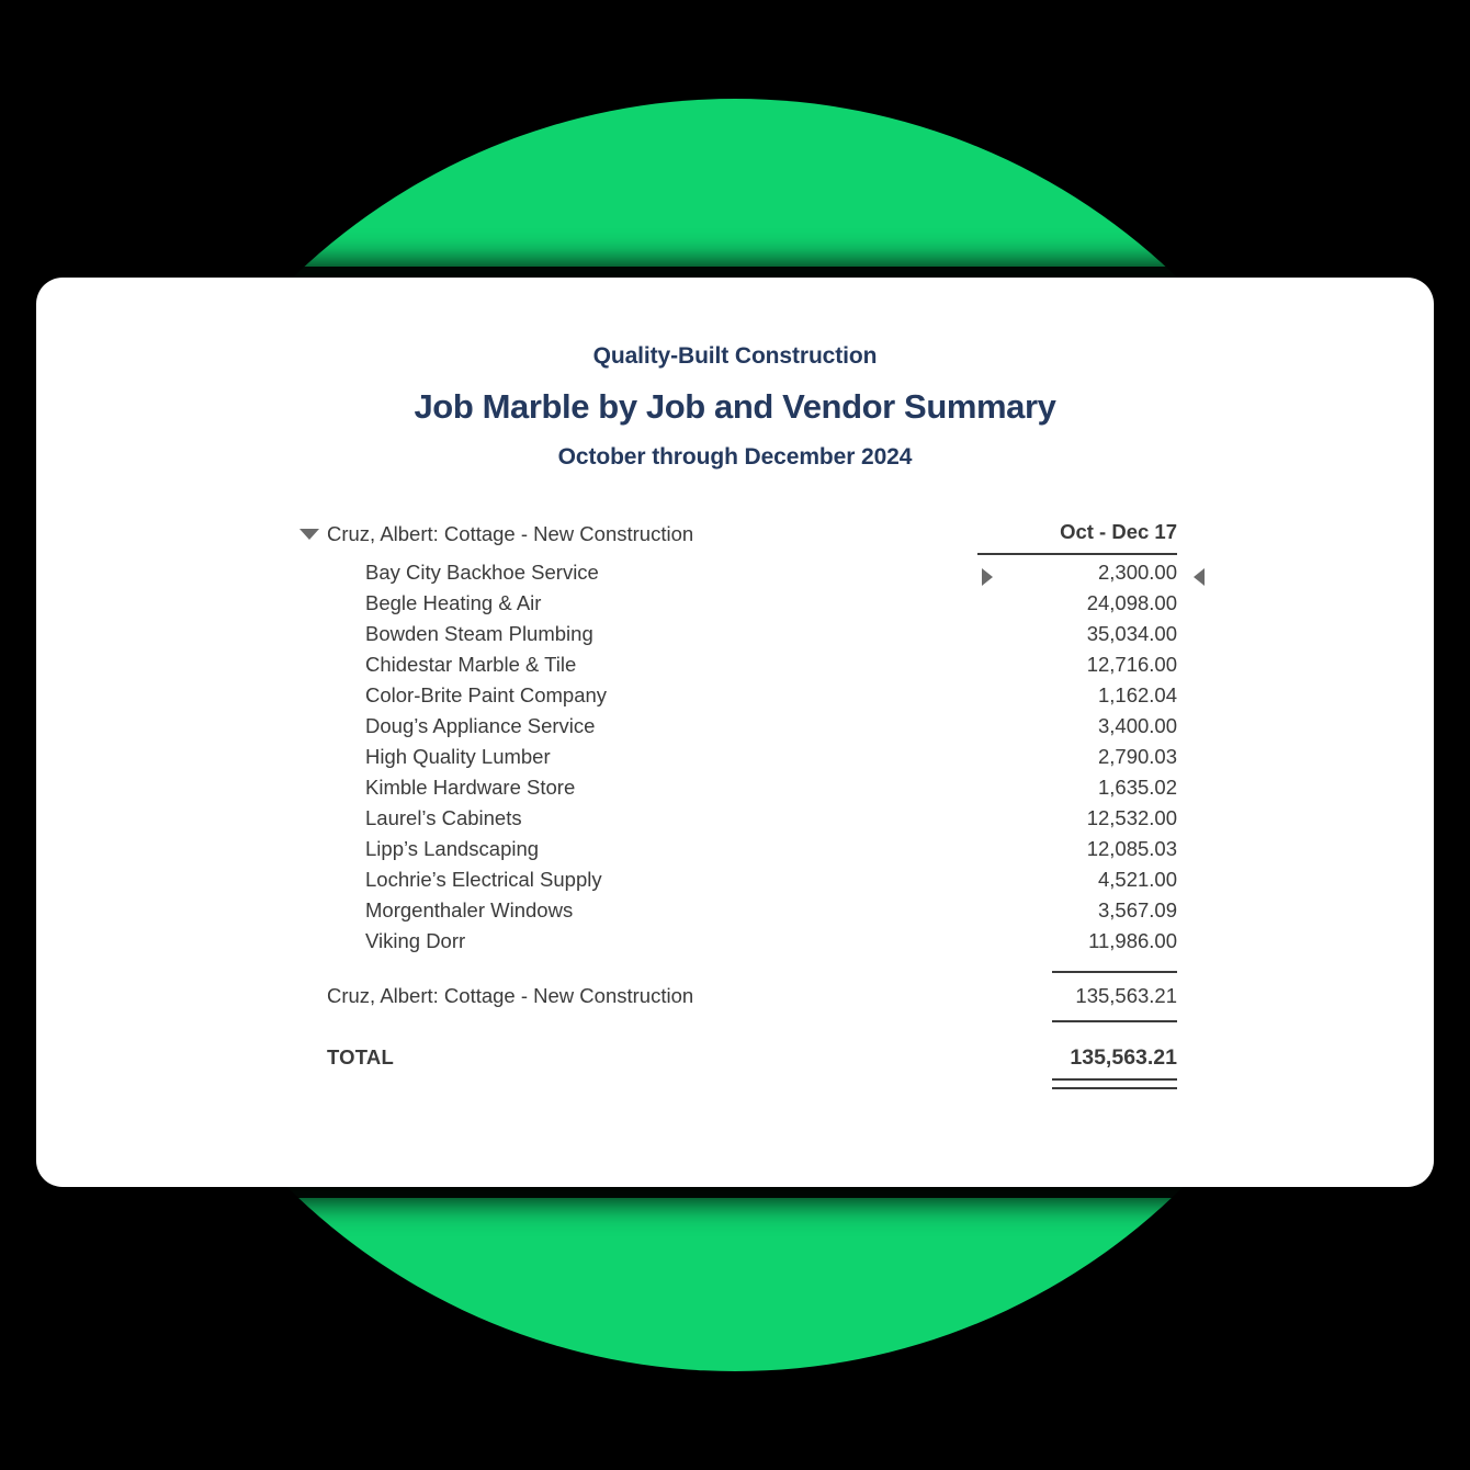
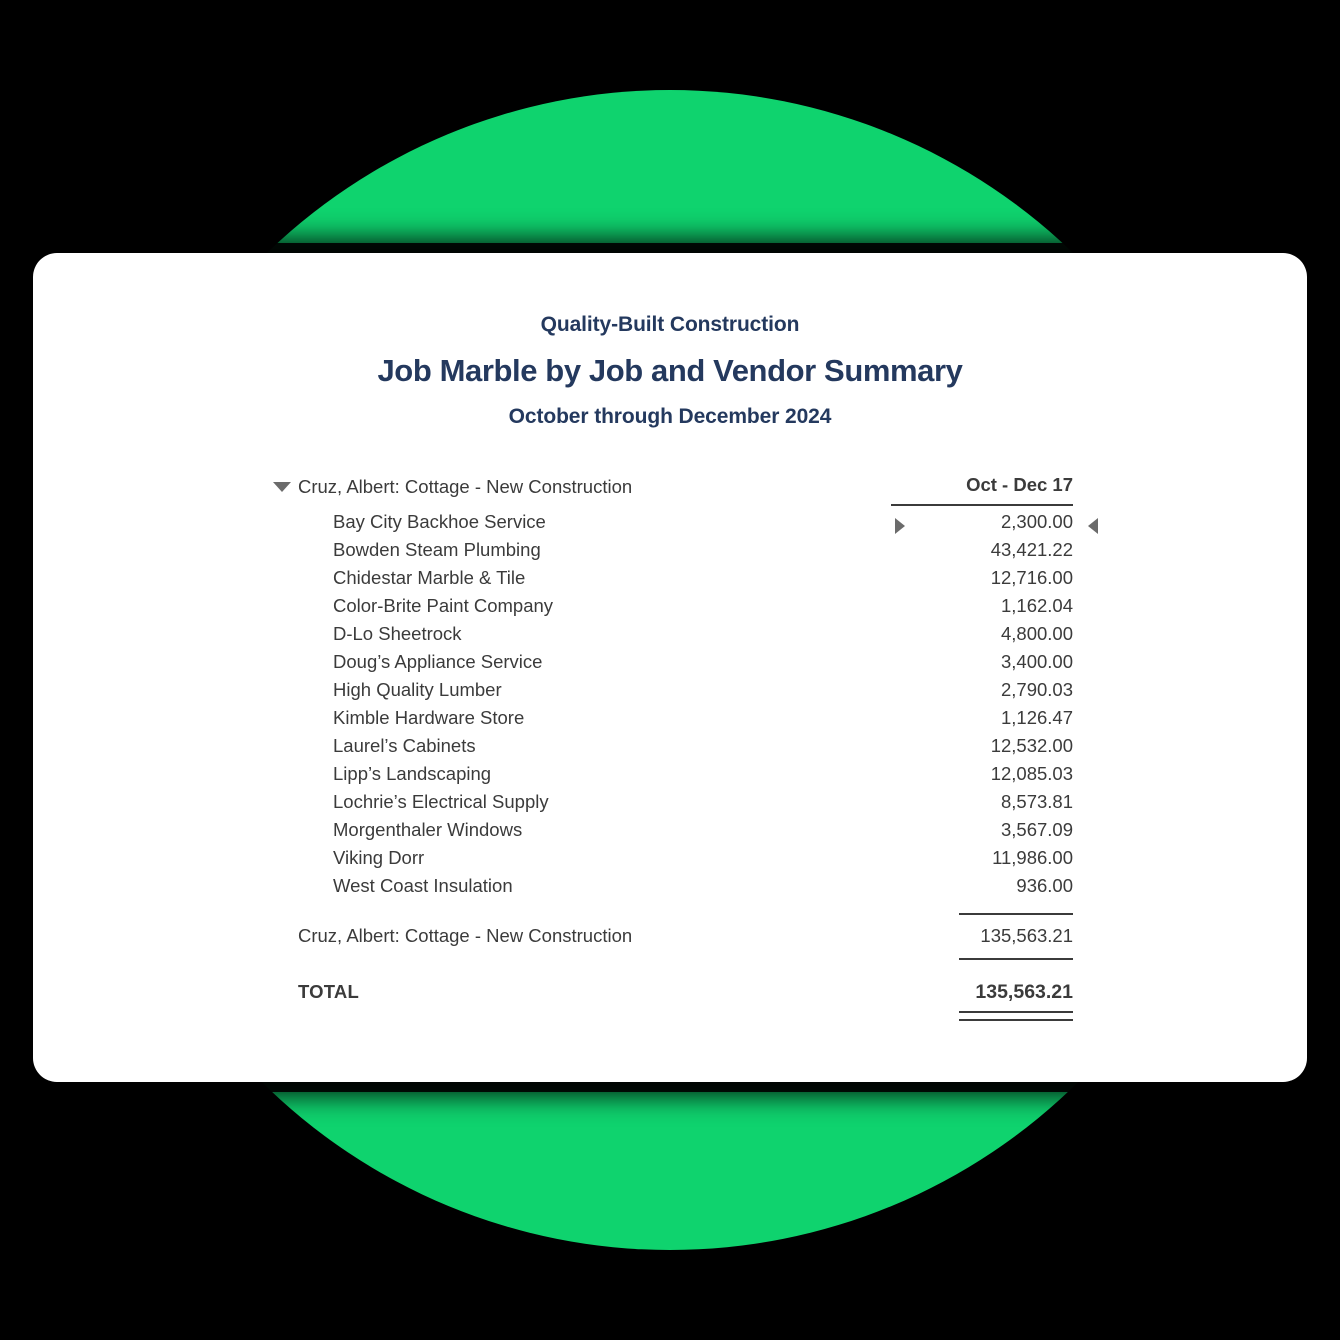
  Quality-Built Construction
  Job Marble by Job and Vendor Summary
  October through December 2024
  Cruz, Albert: Cottage - New Construction
  Oct - Dec 17
  Bay City Backhoe Service
  2,300.00
- Begle Heating & Air
- 24,098.00
  Bowden Steam Plumbing
- 35,034.00
+ 43,421.22
  Chidestar Marble & Tile
  12,716.00
  Color-Brite Paint Company
  1,162.04
+ D-Lo Sheetrock
+ 4,800.00
  Doug’s Appliance Service
  3,400.00
  High Quality Lumber
  2,790.03
  Kimble Hardware Store
- 1,635.02
+ 1,126.47
  Laurel’s Cabinets
  12,532.00
  Lipp’s Landscaping
  12,085.03
  Lochrie’s Electrical Supply
- 4,521.00
+ 8,573.81
  Morgenthaler Windows
  3,567.09
  Viking Dorr
  11,986.00
+ West Coast Insulation
+ 936.00
  Cruz, Albert: Cottage - New Construction
  135,563.21
  TOTAL
  135,563.21
